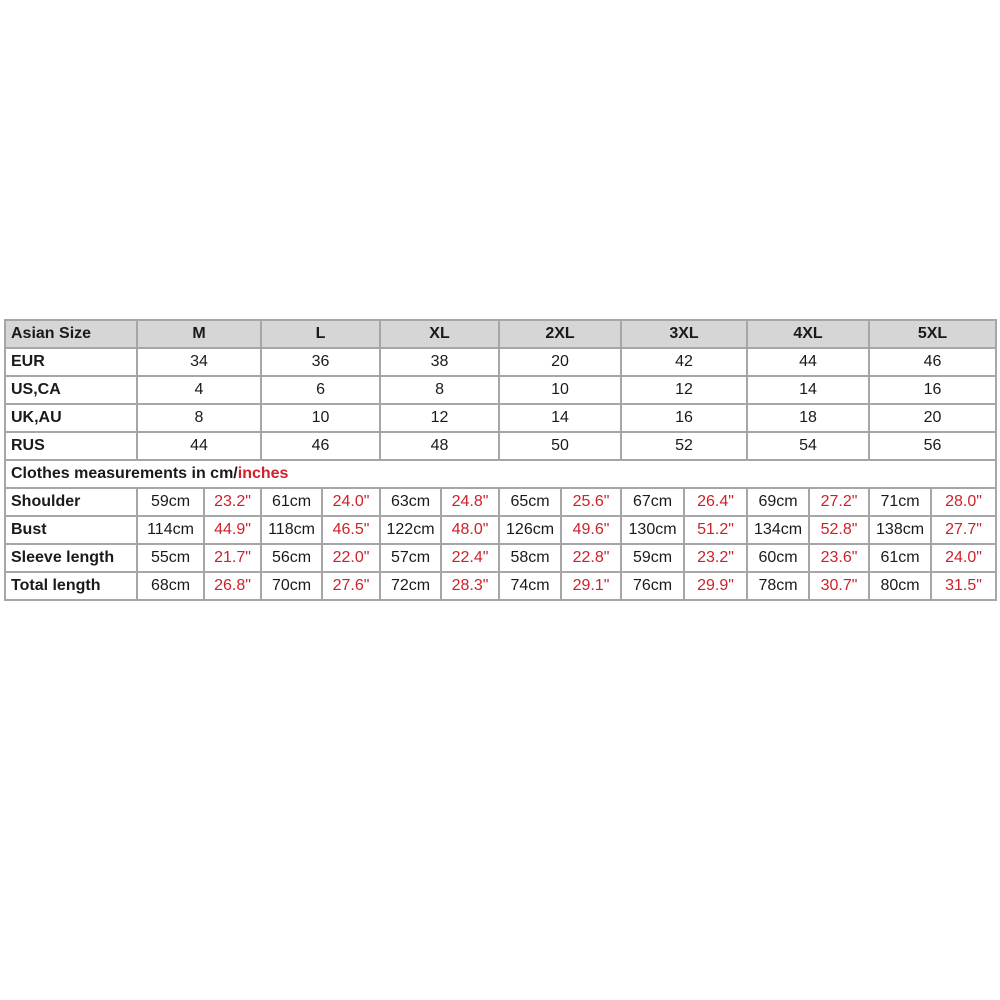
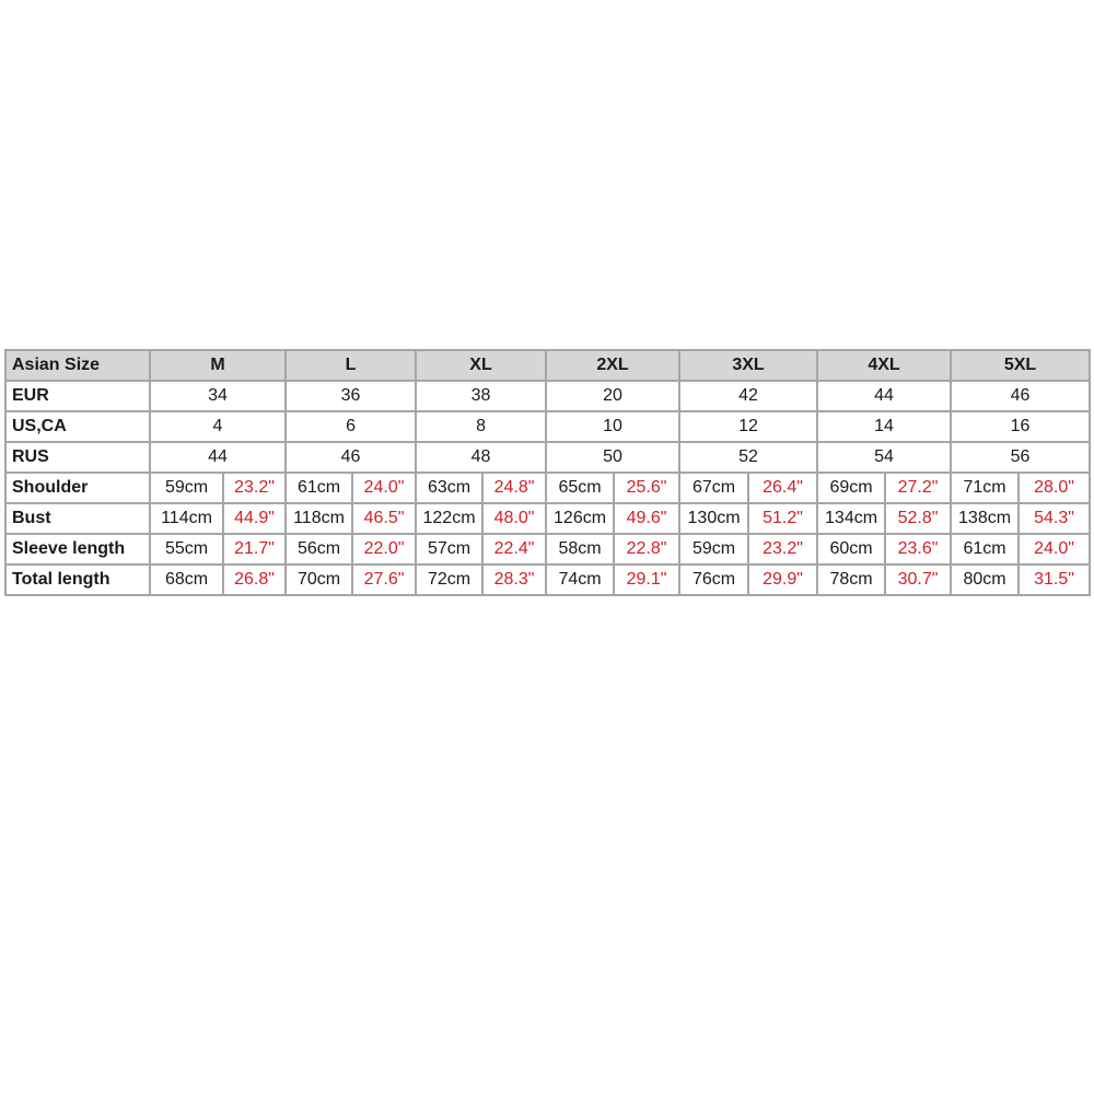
  Asian Size	M	L	XL	2XL	3XL	4XL	5XL
  EUR	34	36	38	20	42	44	46
  US,CA	4	6	8	10	12	14	16
- UK,AU	8	10	12	14	16	18	20
  RUS	44	46	48	50	52	54	56
- Clothes measurements in cm/inches
  Shoulder	59cm	23.2"	61cm	24.0"	63cm	24.8"	65cm	25.6"	67cm	26.4"	69cm	27.2"	71cm	28.0"
- Bust	114cm	44.9"	118cm	46.5"	122cm	48.0"	126cm	49.6"	130cm	51.2"	134cm	52.8"	138cm	27.7"
+ Bust	114cm	44.9"	118cm	46.5"	122cm	48.0"	126cm	49.6"	130cm	51.2"	134cm	52.8"	138cm	54.3"
  Sleeve length	55cm	21.7"	56cm	22.0"	57cm	22.4"	58cm	22.8"	59cm	23.2"	60cm	23.6"	61cm	24.0"
  Total length	68cm	26.8"	70cm	27.6"	72cm	28.3"	74cm	29.1"	76cm	29.9"	78cm	30.7"	80cm	31.5"
